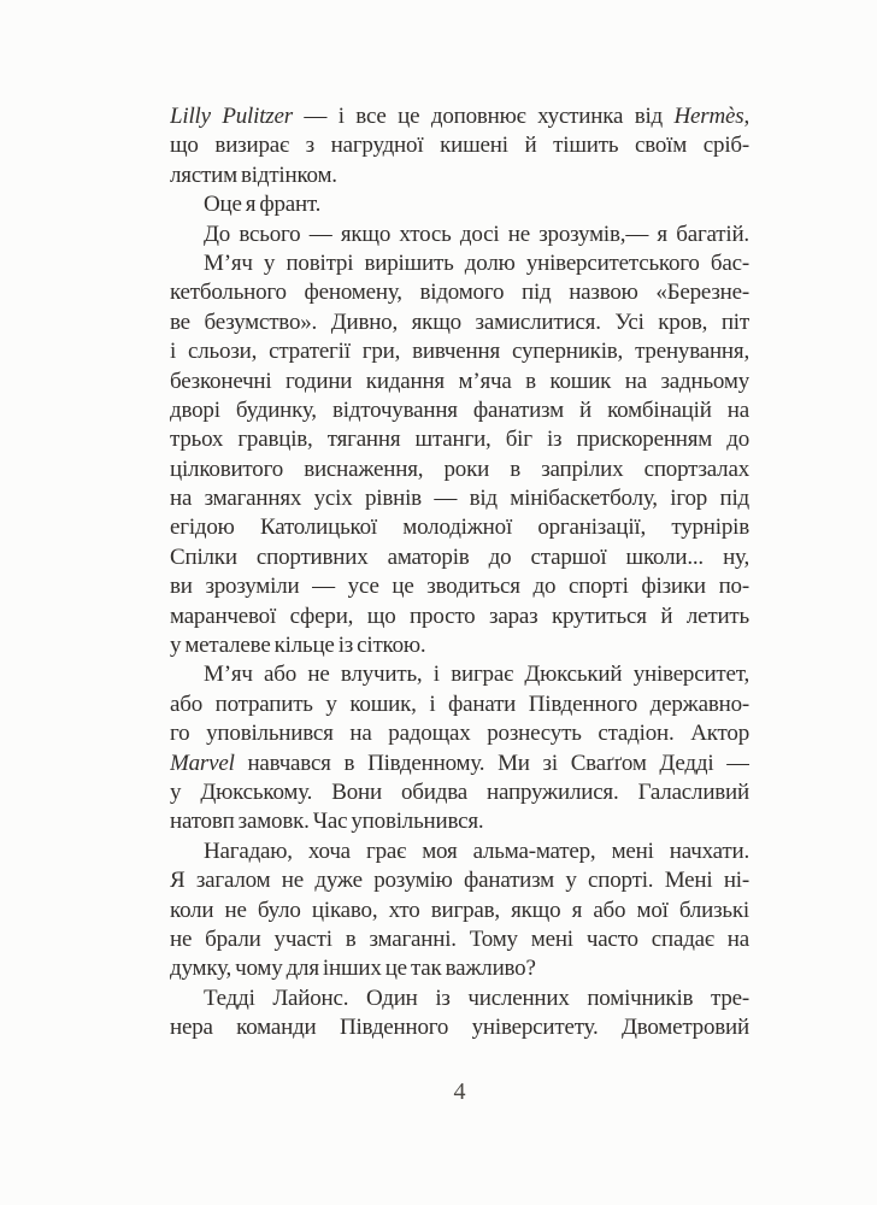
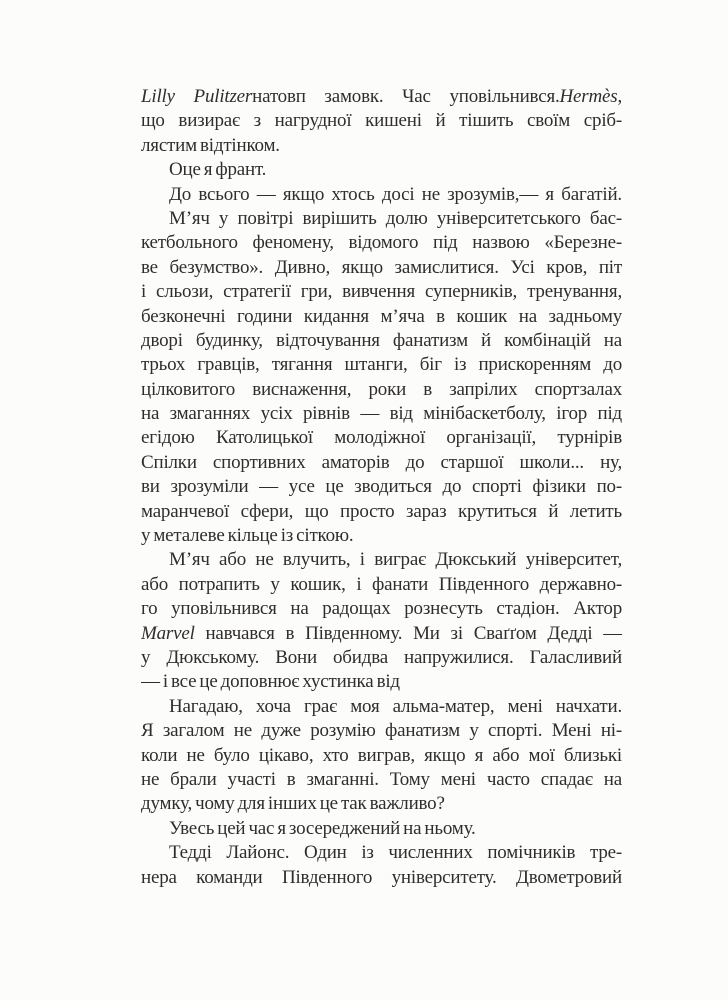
- Lilly Pulitzer — і все це доповнює хустинка від Hermès,
+ Lilly Pulitzerнатовп замовк. Час уповільнився.Hermès,
  що визирає з нагрудної кишені й тішить своїм сріб-
  лястим відтінком.
  Оце я франт.
  До всього — якщо хтось досі не зрозумів,— я багатій.
  М’яч у повітрі вирішить долю університетського бас-
  кетбольного феномену, відомого під назвою «Березне-
  ве безумство». Дивно, якщо замислитися. Усі кров, піт
  і сльози, стратегії гри, вивчення суперників, тренування,
  безконечні години кидання м’яча в кошик на задньому
  дворі будинку, відточування фанатизм й комбінацій на
  трьох гравців, тягання штанги, біг із прискоренням до
  цілковитого виснаження, роки в запрілих спортзалах
  на змаганнях усіх рівнів — від мінібаскетболу, ігор під
  егідою Католицької молодіжної організації, турнірів
  Спілки спортивних аматорів до старшої школи... ну,
  ви зрозуміли — усе це зводиться до спорті фізики по-
  маранчевої сфери, що просто зараз крутиться й летить
  у металеве кільце із сіткою.
  М’яч або не влучить, і виграє Дюкський університет,
  або потрапить у кошик, і фанати Південного державно-
  го уповільнився на радощах рознесуть стадіон. Актор
  Marvel навчався в Південному. Ми зі Сваґґом Дедді —
  у Дюкському. Вони обидва напружилися. Галасливий
- натовп замовк. Час уповільнився.
+ — і все це доповнює хустинка від
  Нагадаю, хоча грає моя альма-матер, мені начхати.
  Я загалом не дуже розумію фанатизм у спорті. Мені ні-
  коли не було цікаво, хто виграв, якщо я або мої близькі
  не брали участі в змаганні. Тому мені часто спадає на
  думку, чому для інших це так важливо?
+ Увесь цей час я зосереджений на ньому.
  Тедді Лайонс. Один із численних помічників тре-
  нера команди Південного університету. Двометровий
- 4
